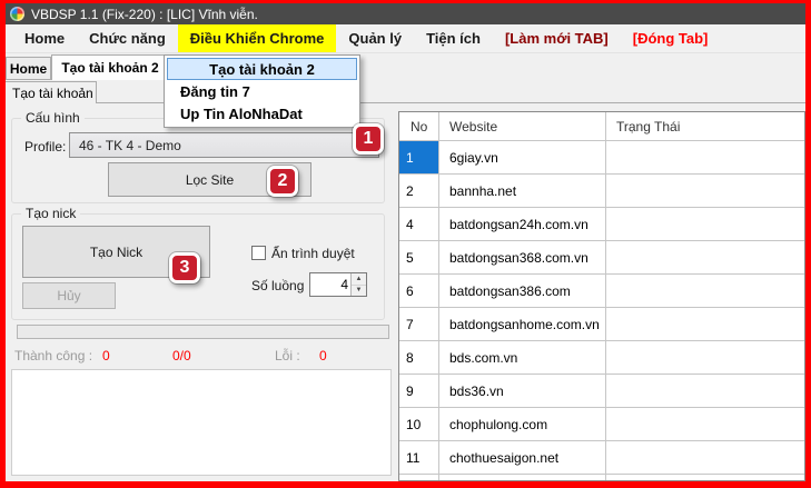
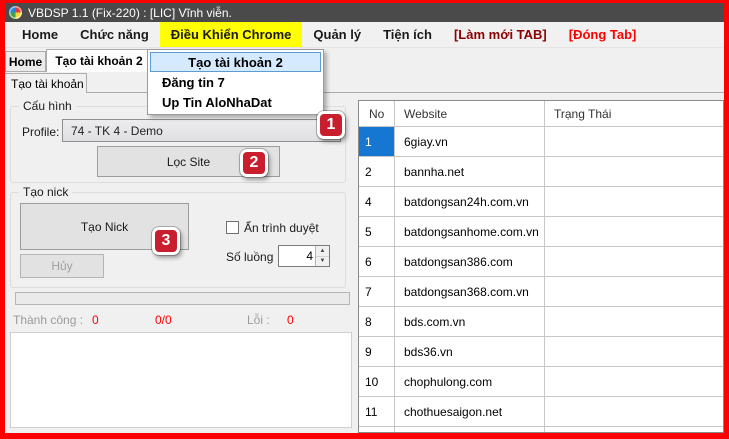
  VBDSP 1.1 (Fix-220) : [LIC] Vĩnh viễn.
  Home
  Chức năng
  Điều Khiển Chrome
  Quản lý
  Tiện ích
  [Làm mới TAB]
  [Đóng Tab]
  Home
  Tạo tài khoản 2
  Tạo tài khoản
  Cấu hình
  Profile:
- 46 - TK 4 - Demo
+ 74 - TK 4 - Demo
  Lọc Site
  Tạo nick
  Tạo Nick
  Hủy
  Ẩn trình duyệt
  Số luồng
  4
  Thành công :
  0
  0/0
  Lỗi :
  0
  No
  Website
  Trạng Thái
  1
  6giay.vn
  2
  bannha.net
  4
  batdongsan24h.com.vn
  5
- batdongsan368.com.vn
+ batdongsanhome.com.vn
  6
  batdongsan386.com
  7
- batdongsanhome.com.vn
+ batdongsan368.com.vn
  8
  bds.com.vn
  9
  bds36.vn
  10
  chophulong.com
  11
  chothuesaigon.net
  Tạo tài khoản 2
  Đăng tin 7
  Up Tin AloNhaDat
  1
  2
  3
